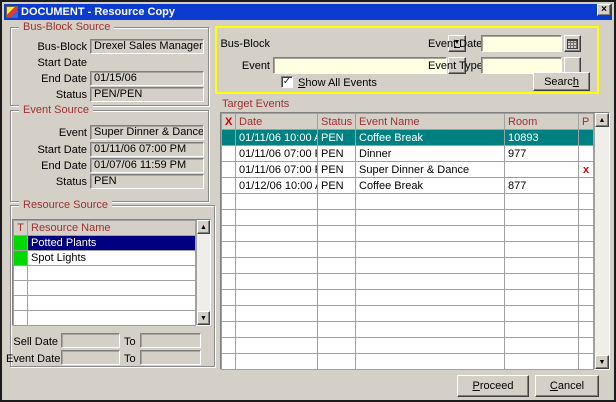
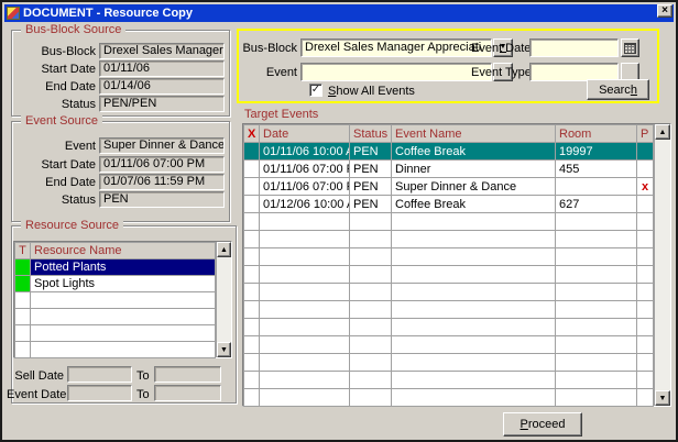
  DOCUMENT - Resource Copy
  ×
  Bus-Block Source
  Bus-Block
  Drexel Sales Manager
  Start Date
+ 01/11/06
  End Date
- 01/15/06
+ 01/14/06
  Status
  PEN/PEN
  Event Source
  Event
  Super Dinner & Dance
  Start Date
  01/11/06 07:00 PM
  End Date
  01/07/06 11:59 PM
  Status
  PEN
  Resource Source
  T	Resource Name
  	Potted Plants
  	Spot Lights
  Sell Date
  To
  Event Date
  To
  Bus-Block
+ Drexel Sales Manager Appreciati
  Event Date
  Event
  Event Type
  ✓
  Show All Events
  Search
  Target Events
  X	Date	Status	Event Name	Room	P
- 	01/11/06 10:00	PEN	Coffee Break	10893
+ 	01/11/06 10:00	PEN	Coffee Break	19997
- 	01/11/06 07:00	PEN	Dinner	977
+ 	01/11/06 07:00	PEN	Dinner	455
  	01/11/06 07:00	PEN	Super Dinner & Dance		x
- 	01/12/06 10:00	PEN	Coffee Break	877
+ 	01/12/06 10:00	PEN	Coffee Break	627
  Proceed
- Cancel
